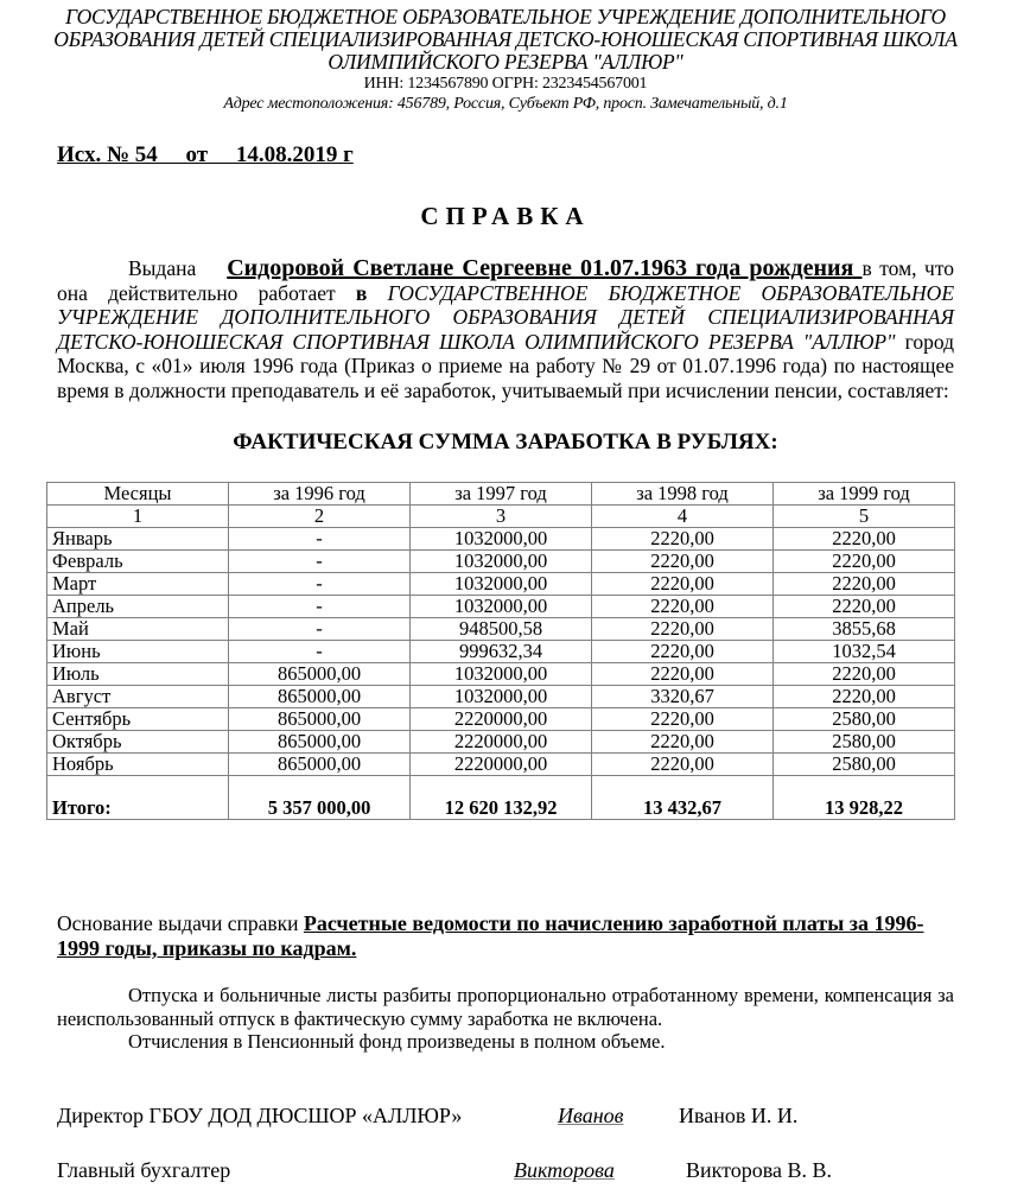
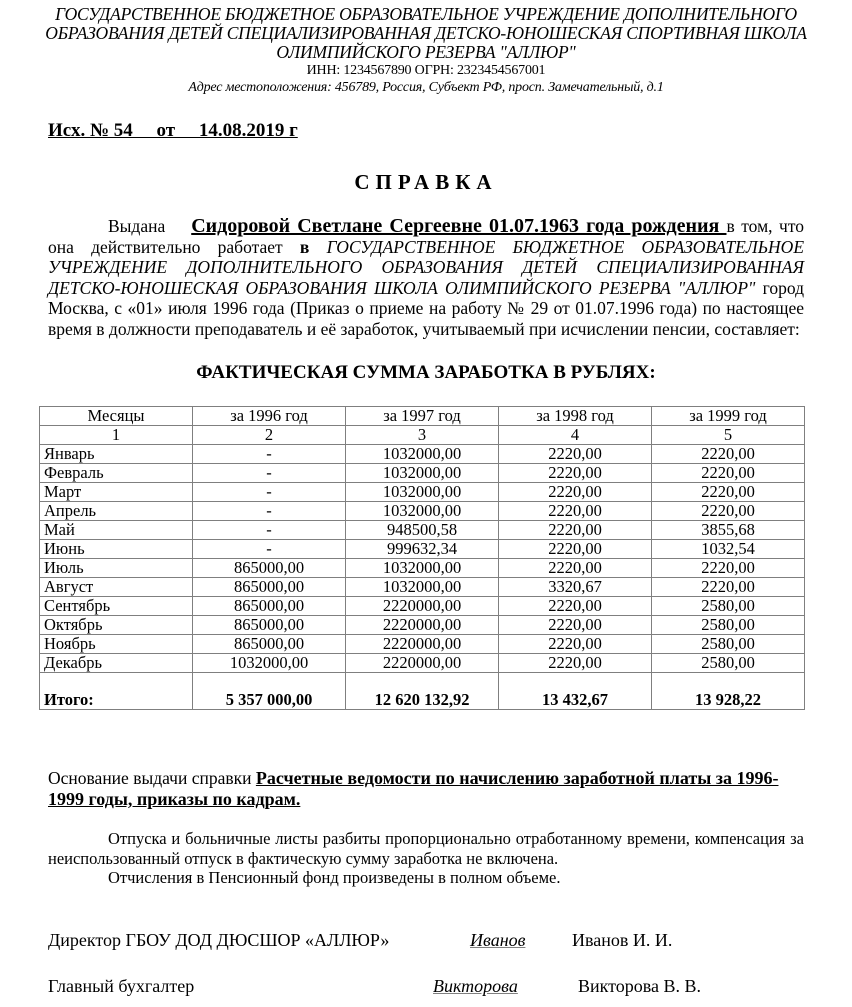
  ГОСУДАРСТВЕННОЕ БЮДЖЕТНОЕ ОБРАЗОВАТЕЛЬНОЕ УЧРЕЖДЕНИЕ ДОПОЛНИТЕЛЬНОГО
  ОБРАЗОВАНИЯ ДЕТЕЙ СПЕЦИАЛИЗИРОВАННАЯ ДЕТСКО-ЮНОШЕСКАЯ СПОРТИВНАЯ ШКОЛА
  ОЛИМПИЙСКОГО РЕЗЕРВА "АЛЛЮР"
  ИНН: 1234567890 ОГРН: 2323454567001
  Адрес местоположения: 456789, Россия, Субъект РФ, просп. Замечательный, д.1
  Исх. № 54 от 14.08.2019 г
  СПРАВКА
- Выдана Сидоровой Светлане Сергеевне 01.07.1963 года рождения в том, что она действительно работает в ГОСУДАРСТВЕННОЕ БЮДЖЕТНОЕ ОБРАЗОВАТЕЛЬНОЕ УЧРЕЖДЕНИЕ ДОПОЛНИТЕЛЬНОГО ОБРАЗОВАНИЯ ДЕТЕЙ СПЕЦИАЛИЗИРОВАННАЯ ДЕТСКО-ЮНОШЕСКАЯ СПОРТИВНАЯ ШКОЛА ОЛИМПИЙСКОГО РЕЗЕРВА "АЛЛЮР" город Москва, с «01» июля 1996 года (Приказ о приеме на работу № 29 от 01.07.1996 года) по настоящее время в должности преподаватель и её заработок, учитываемый при исчислении пенсии, составляет:
+ Выдана Сидоровой Светлане Сергеевне 01.07.1963 года рождения в том, что она действительно работает в ГОСУДАРСТВЕННОЕ БЮДЖЕТНОЕ ОБРАЗОВАТЕЛЬНОЕ УЧРЕЖДЕНИЕ ДОПОЛНИТЕЛЬНОГО ОБРАЗОВАНИЯ ДЕТЕЙ СПЕЦИАЛИЗИРОВАННАЯ ДЕТСКО-ЮНОШЕСКАЯ ОБРАЗОВАНИЯ ШКОЛА ОЛИМПИЙСКОГО РЕЗЕРВА "АЛЛЮР" город Москва, с «01» июля 1996 года (Приказ о приеме на работу № 29 от 01.07.1996 года) по настоящее время в должности преподаватель и её заработок, учитываемый при исчислении пенсии, составляет:
  ФАКТИЧЕСКАЯ СУММА ЗАРАБОТКА В РУБЛЯХ:
  Месяцы	за 1996 год	за 1997 год	за 1998 год	за 1999 год
  1	2	3	4	5
  Январь	-	1032000,00	2220,00	2220,00
  Февраль	-	1032000,00	2220,00	2220,00
  Март	-	1032000,00	2220,00	2220,00
  Апрель	-	1032000,00	2220,00	2220,00
  Май	-	948500,58	2220,00	3855,68
  Июнь	-	999632,34	2220,00	1032,54
  Июль	865000,00	1032000,00	2220,00	2220,00
  Август	865000,00	1032000,00	3320,67	2220,00
  Сентябрь	865000,00	2220000,00	2220,00	2580,00
  Октябрь	865000,00	2220000,00	2220,00	2580,00
  Ноябрь	865000,00	2220000,00	2220,00	2580,00
+ Декабрь	1032000,00	2220000,00	2220,00	2580,00
  Итого:	5 357 000,00	12 620 132,92	13 432,67	13 928,22
  Основание выдачи справки Расчетные ведомости по начислению заработной платы за 1996-1999 годы, приказы по кадрам.
  Отпуска и больничные листы разбиты пропорционально отработанному времени, компенсация за неиспользованный отпуск в фактическую сумму заработка не включена.
  Отчисления в Пенсионный фонд произведены в полном объеме.
  Директор ГБОУ ДОД ДЮСШОР «АЛЛЮР»
  Иванов
  Иванов И. И.
  Главный бухгалтер
  Викторова
  Викторова В. В.
